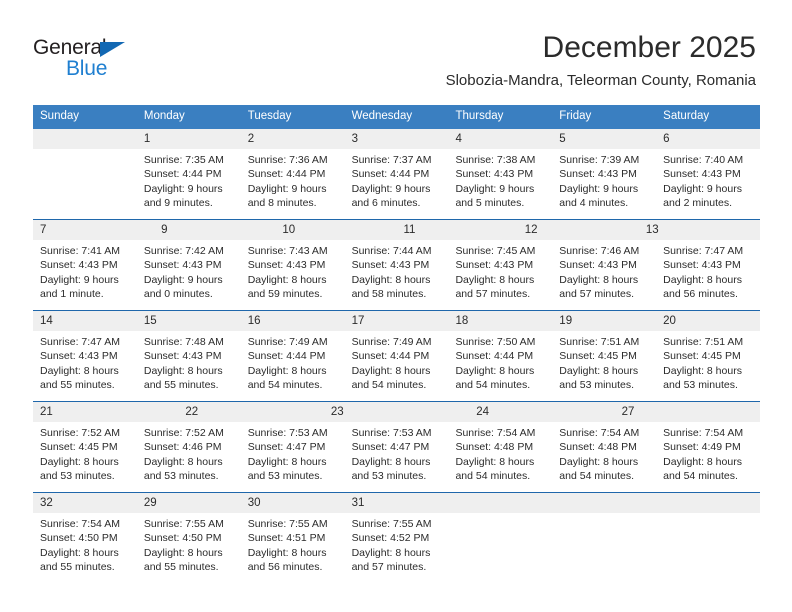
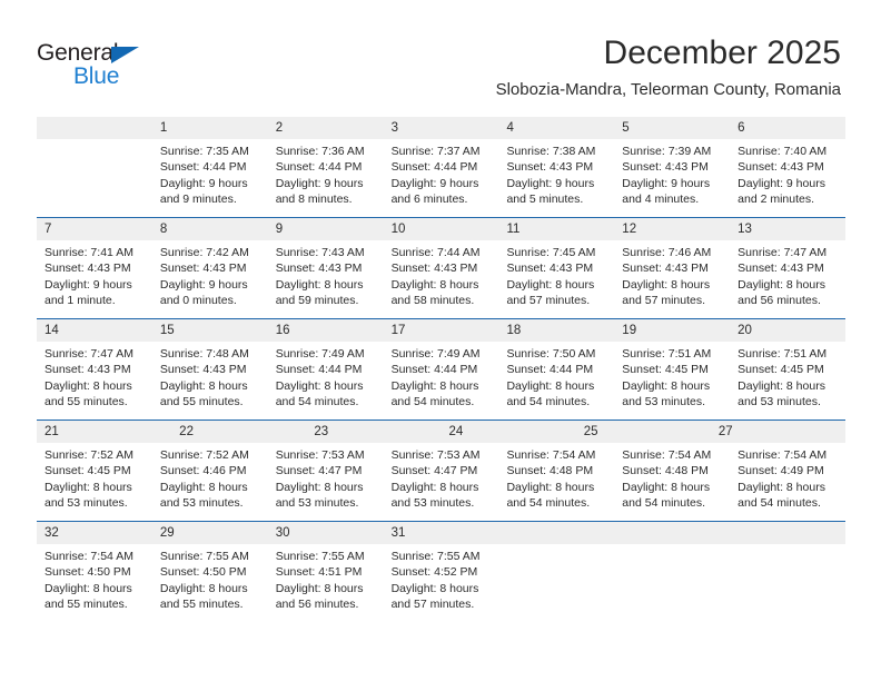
  General
  Blue
  December 2025
  Slobozia-Mandra, Teleorman County, Romania
- Sunday
- Monday
- Tuesday
- Wednesday
- Thursday
- Friday
- Saturday
  1
  2
  3
  4
  5
  6
  Sunrise: 7:35 AM
  Sunset: 4:44 PM
  Daylight: 9 hours
  and 9 minutes.
  Sunrise: 7:36 AM
  Sunset: 4:44 PM
  Daylight: 9 hours
  and 8 minutes.
  Sunrise: 7:37 AM
  Sunset: 4:44 PM
  Daylight: 9 hours
  and 6 minutes.
  Sunrise: 7:38 AM
  Sunset: 4:43 PM
  Daylight: 9 hours
  and 5 minutes.
  Sunrise: 7:39 AM
  Sunset: 4:43 PM
  Daylight: 9 hours
  and 4 minutes.
  Sunrise: 7:40 AM
  Sunset: 4:43 PM
  Daylight: 9 hours
  and 2 minutes.
  7
+ 8
  9
  10
  11
  12
  13
  Sunrise: 7:41 AM
  Sunset: 4:43 PM
  Daylight: 9 hours
  and 1 minute.
  Sunrise: 7:42 AM
  Sunset: 4:43 PM
  Daylight: 9 hours
  and 0 minutes.
  Sunrise: 7:43 AM
  Sunset: 4:43 PM
  Daylight: 8 hours
  and 59 minutes.
  Sunrise: 7:44 AM
  Sunset: 4:43 PM
  Daylight: 8 hours
  and 58 minutes.
  Sunrise: 7:45 AM
  Sunset: 4:43 PM
  Daylight: 8 hours
  and 57 minutes.
  Sunrise: 7:46 AM
  Sunset: 4:43 PM
  Daylight: 8 hours
  and 57 minutes.
  Sunrise: 7:47 AM
  Sunset: 4:43 PM
  Daylight: 8 hours
  and 56 minutes.
  14
  15
  16
  17
  18
  19
  20
  Sunrise: 7:47 AM
  Sunset: 4:43 PM
  Daylight: 8 hours
  and 55 minutes.
  Sunrise: 7:48 AM
  Sunset: 4:43 PM
  Daylight: 8 hours
  and 55 minutes.
  Sunrise: 7:49 AM
  Sunset: 4:44 PM
  Daylight: 8 hours
  and 54 minutes.
  Sunrise: 7:49 AM
  Sunset: 4:44 PM
  Daylight: 8 hours
  and 54 minutes.
  Sunrise: 7:50 AM
  Sunset: 4:44 PM
  Daylight: 8 hours
  and 54 minutes.
  Sunrise: 7:51 AM
  Sunset: 4:45 PM
  Daylight: 8 hours
  and 53 minutes.
  Sunrise: 7:51 AM
  Sunset: 4:45 PM
  Daylight: 8 hours
  and 53 minutes.
  21
  22
  23
  24
+ 25
  27
  Sunrise: 7:52 AM
  Sunset: 4:45 PM
  Daylight: 8 hours
  and 53 minutes.
  Sunrise: 7:52 AM
  Sunset: 4:46 PM
  Daylight: 8 hours
  and 53 minutes.
  Sunrise: 7:53 AM
  Sunset: 4:47 PM
  Daylight: 8 hours
  and 53 minutes.
  Sunrise: 7:53 AM
  Sunset: 4:47 PM
  Daylight: 8 hours
  and 53 minutes.
  Sunrise: 7:54 AM
  Sunset: 4:48 PM
  Daylight: 8 hours
  and 54 minutes.
  Sunrise: 7:54 AM
  Sunset: 4:48 PM
  Daylight: 8 hours
  and 54 minutes.
  Sunrise: 7:54 AM
  Sunset: 4:49 PM
  Daylight: 8 hours
  and 54 minutes.
  32
  29
  30
  31
  Sunrise: 7:54 AM
  Sunset: 4:50 PM
  Daylight: 8 hours
  and 55 minutes.
  Sunrise: 7:55 AM
  Sunset: 4:50 PM
  Daylight: 8 hours
  and 55 minutes.
  Sunrise: 7:55 AM
  Sunset: 4:51 PM
  Daylight: 8 hours
  and 56 minutes.
  Sunrise: 7:55 AM
  Sunset: 4:52 PM
  Daylight: 8 hours
  and 57 minutes.
